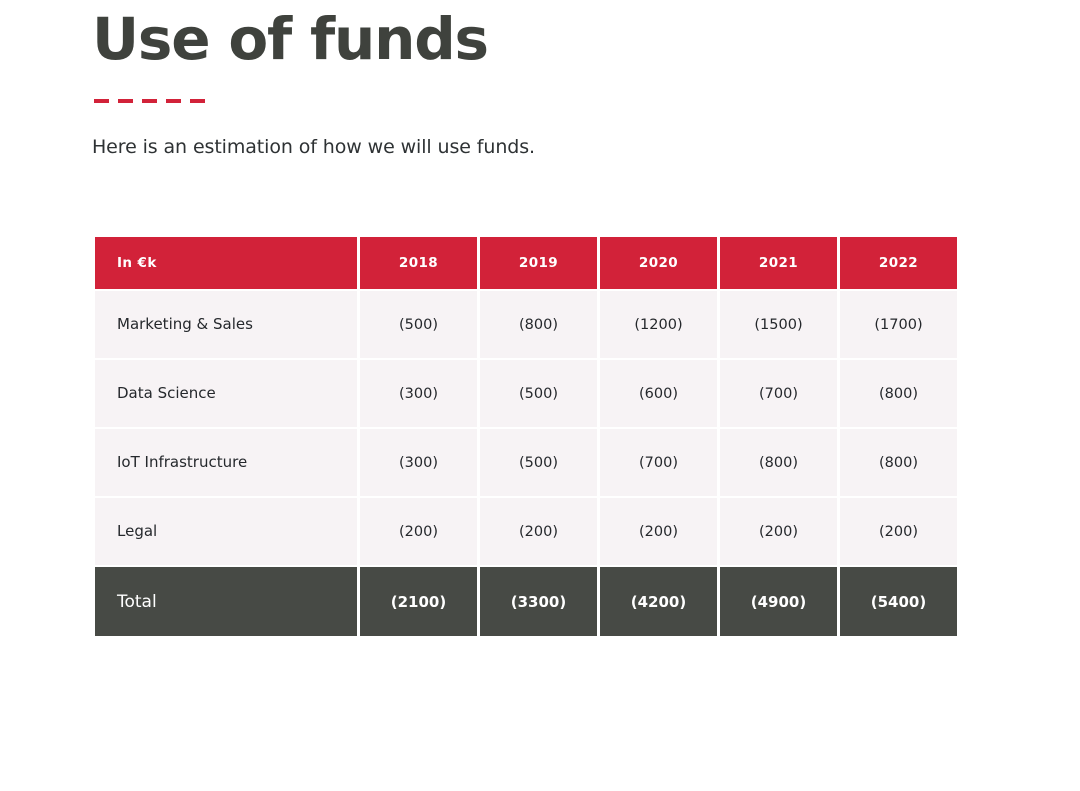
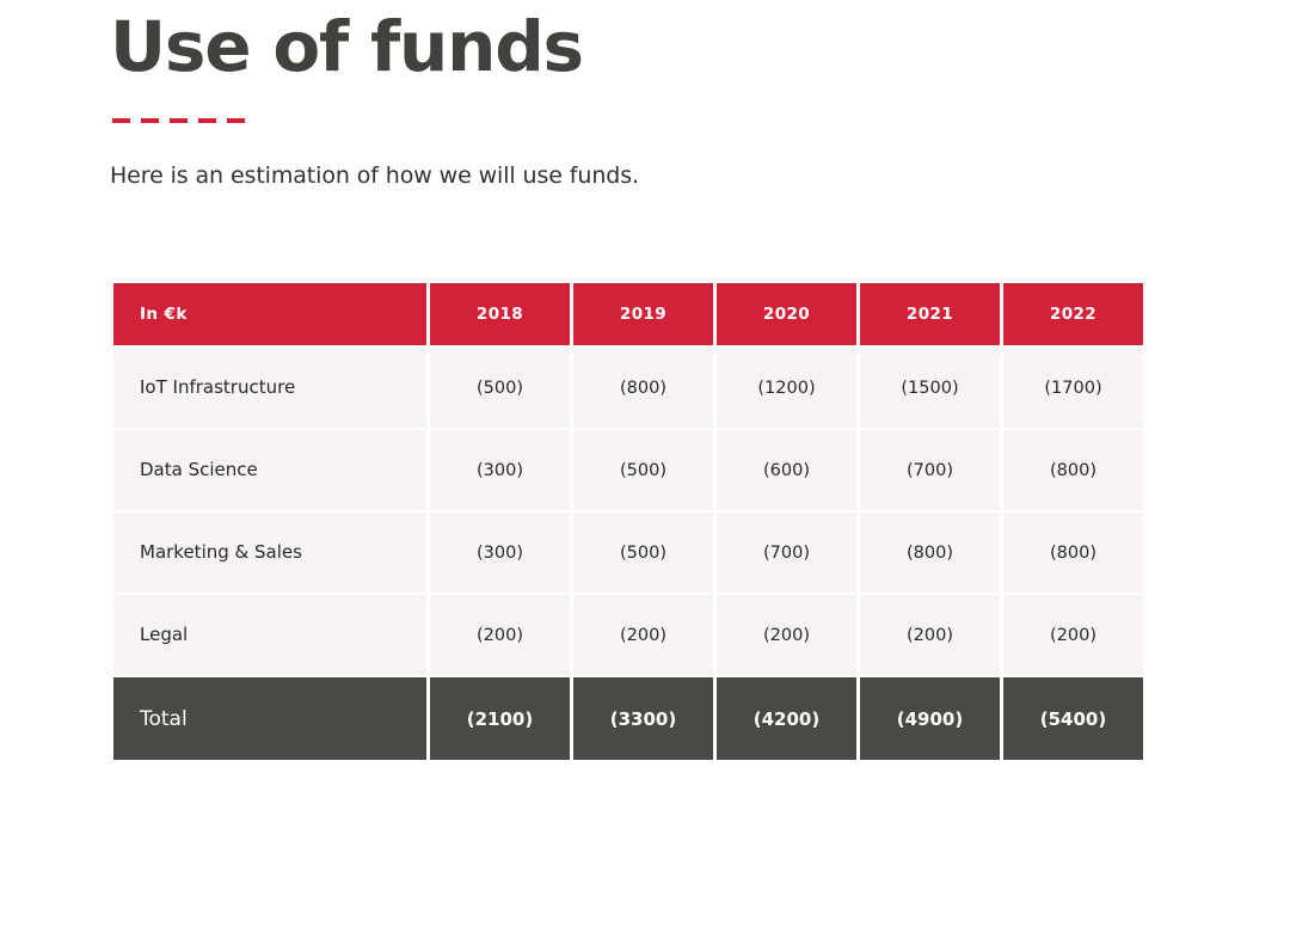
  Use of funds
  Here is an estimation of how we will use funds.
  In €k	2018	2019	2020	2021	2022
- Marketing & Sales	(500)	(800)	(1200)	(1500)	(1700)
+ IoT Infrastructure	(500)	(800)	(1200)	(1500)	(1700)
  Data Science	(300)	(500)	(600)	(700)	(800)
- IoT Infrastructure	(300)	(500)	(700)	(800)	(800)
+ Marketing & Sales	(300)	(500)	(700)	(800)	(800)
  Legal	(200)	(200)	(200)	(200)	(200)
  Total	(2100)	(3300)	(4200)	(4900)	(5400)
